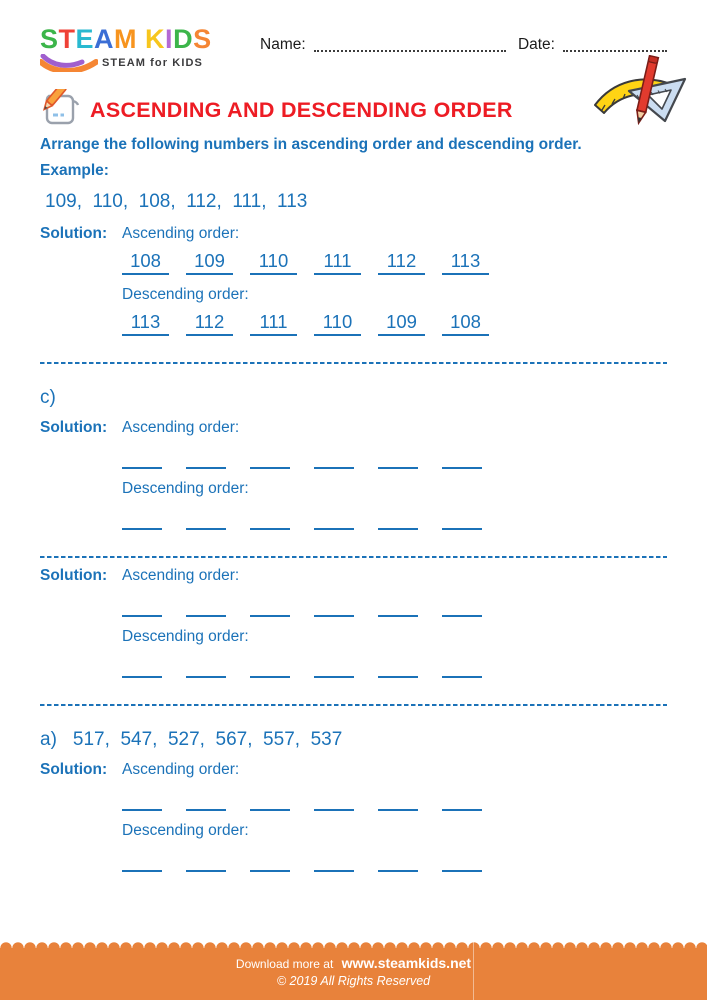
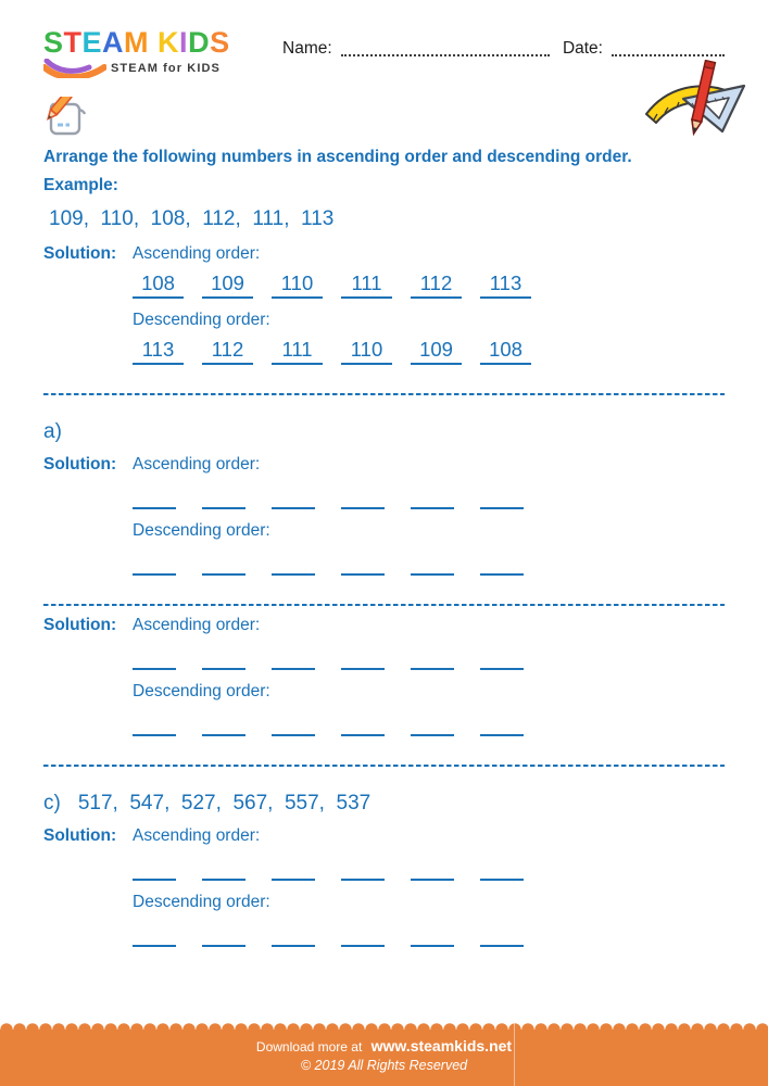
  STEAM KIDS
  STEAM for KIDS
  Name:
  Date:
- ASCENDING AND DESCENDING ORDER
  Arrange the following numbers in ascending order and descending order.
  Example:
  109, 110, 108, 112, 111, 113
  Solution:
  Ascending order:
  108
  109
  110
  111
  112
  113
  Descending order:
  113
  112
  111
  110
  109
  108
- c)
+ a)
  Solution:
  Ascending order:
  Descending order:
  Solution:
  Ascending order:
  Descending order:
- a)
+ c)
  517, 547, 527, 567, 557, 537
  Solution:
  Ascending order:
  Descending order:
  Download more at www.steamkids.net
  © 2019 All Rights Reserved
